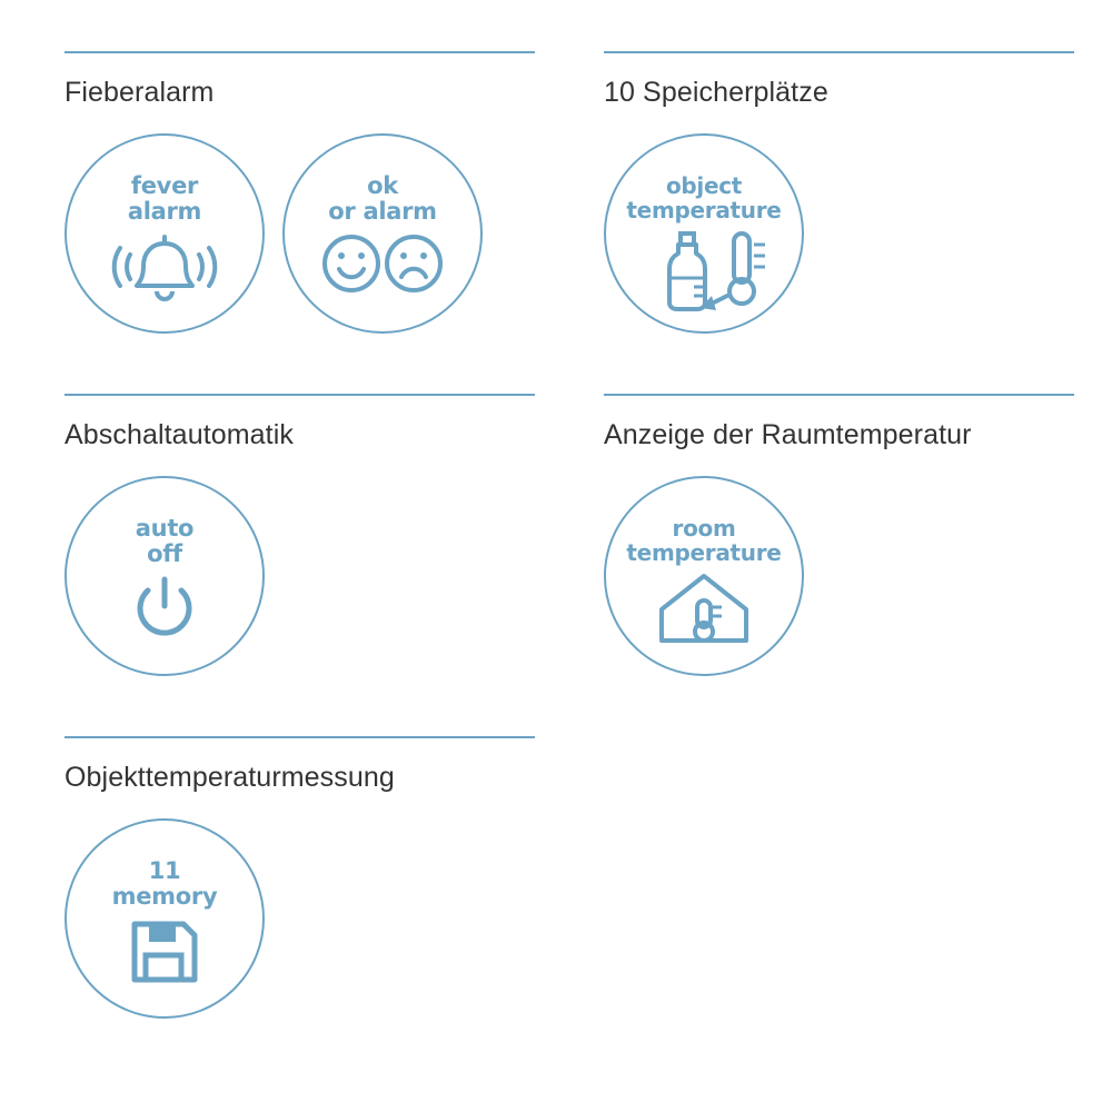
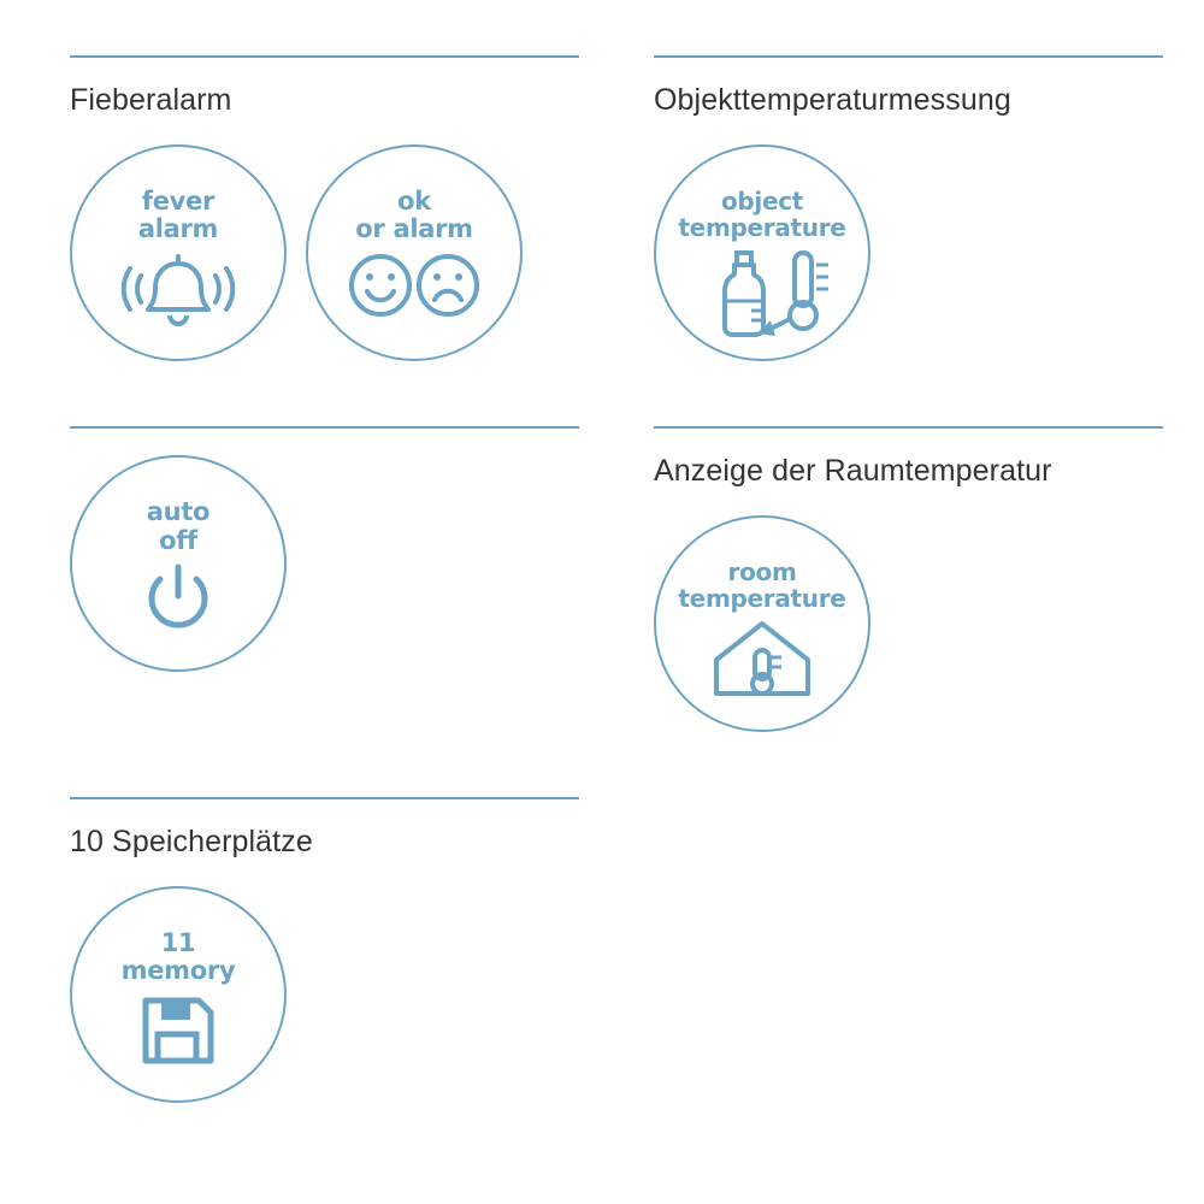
  Fieberalarm
  fever
  alarm
  ok
  or alarm
- 10 Speicherplätze
+ Objekttemperaturmessung
  object
  temperature
- Abschaltautomatik
  auto
  off
  Anzeige der Raumtemperatur
  room
  temperature
- Objekttemperaturmessung
+ 10 Speicherplätze
  11
  memory
